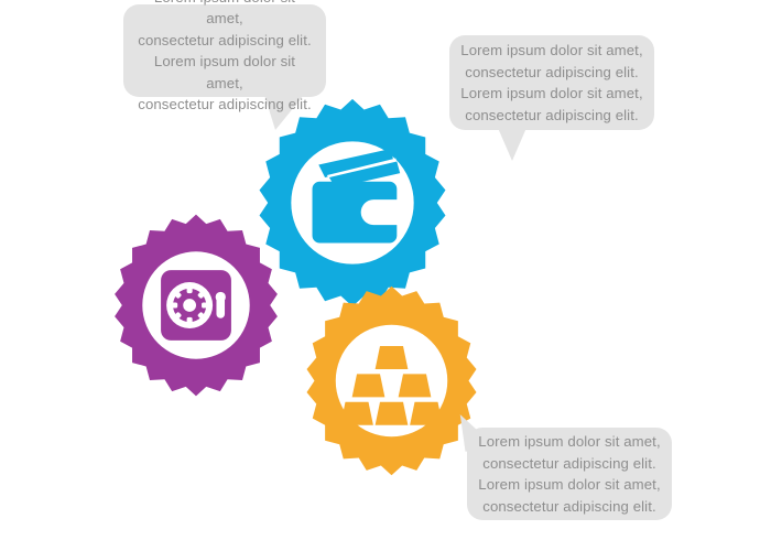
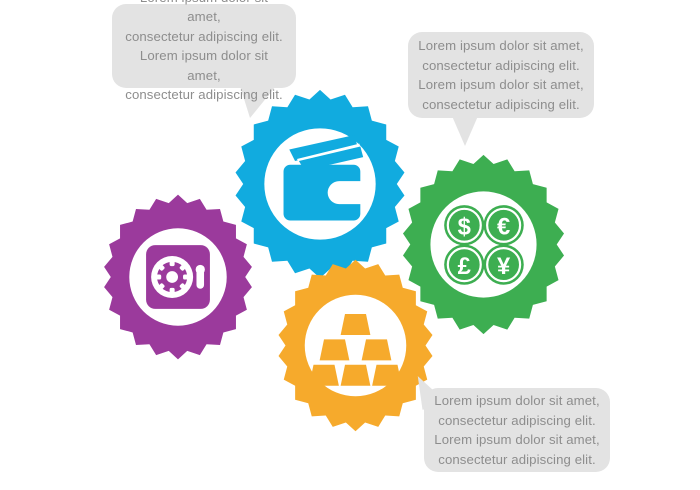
+ $
+ €
+ £
+ ¥
  consectetur adipiscing elit.
  Lorem ipsum dolor sit amet,
  consectetur adipiscing elit.
  Lorem ipsum dolor sit amet,
  consectetur adipiscing elit.
  Lorem ipsum dolor sit amet,
  consectetur adipiscing elit.
  Lorem ipsum dolor sit amet,
  consectetur adipiscing elit.
  Lorem ipsum dolor sit amet,
  consectetur adipiscing elit.
